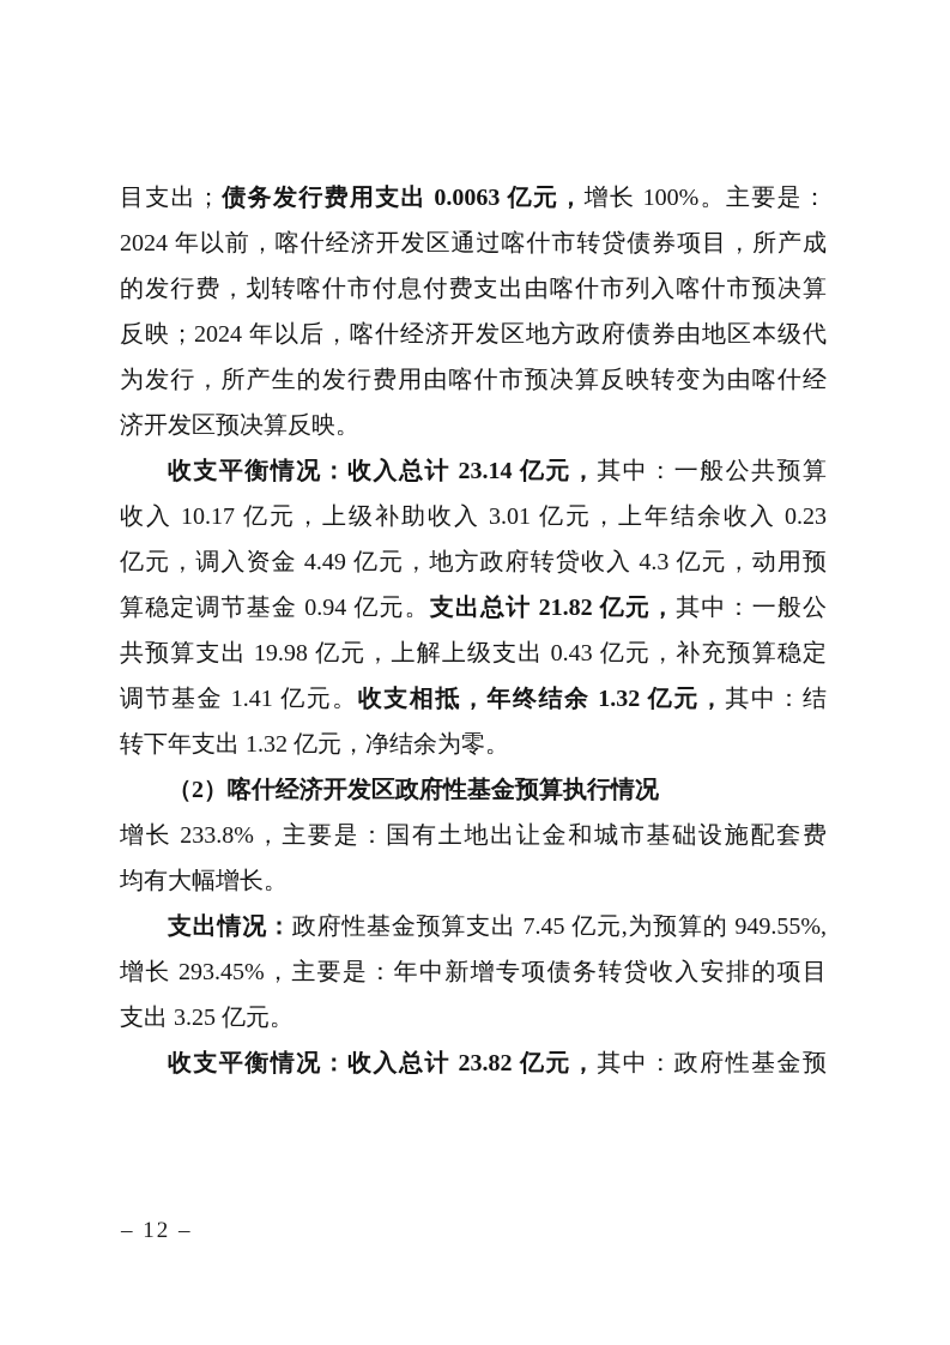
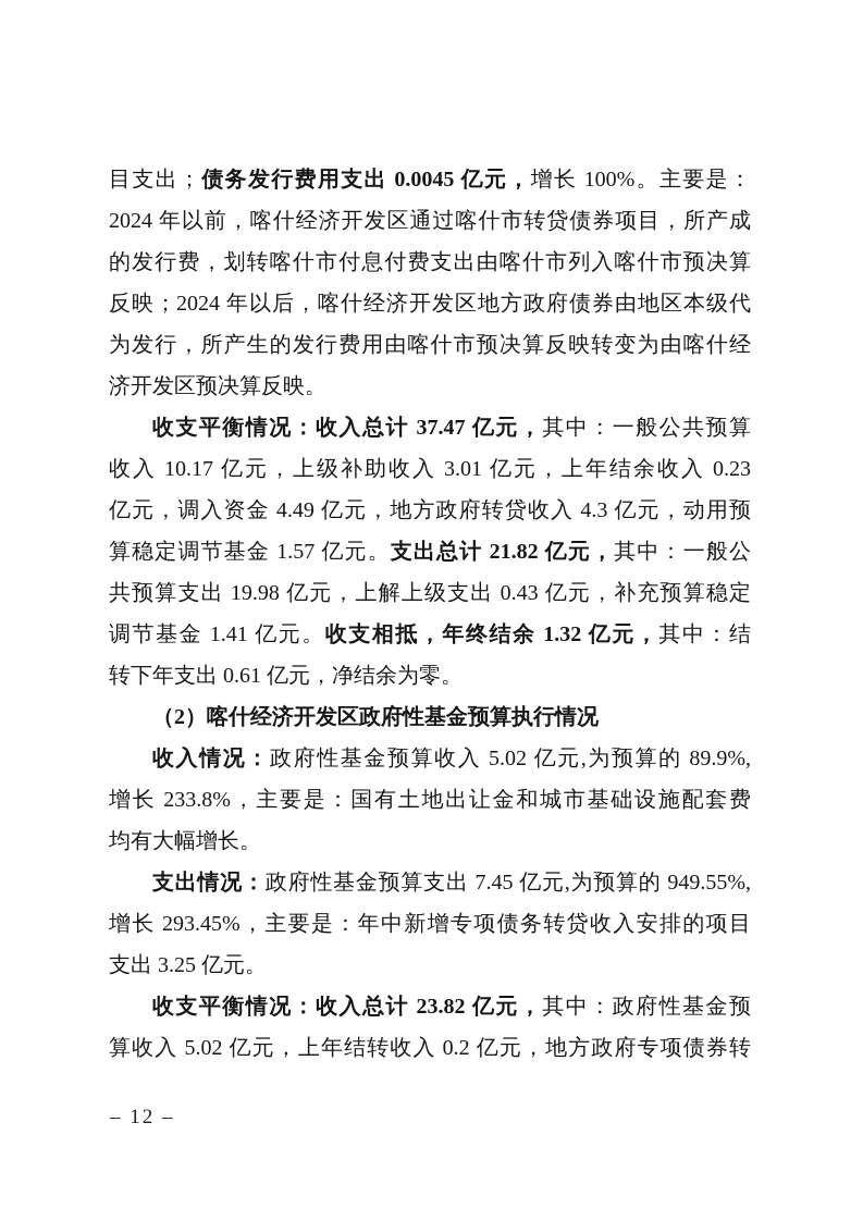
- 目支出；债务发行费用支出 0.0063 亿元，增长 100%。主要是：
+ 目支出；债务发行费用支出 0.0045 亿元，增长 100%。主要是：
  2024 年以前，喀什经济开发区通过喀什市转贷债券项目，所产成
  的发行费，划转喀什市付息付费支出由喀什市列入喀什市预决算
  反映；2024 年以后，喀什经济开发区地方政府债券由地区本级代
  为发行，所产生的发行费用由喀什市预决算反映转变为由喀什经
  济开发区预决算反映。
- 收支平衡情况：收入总计 23.14 亿元，其中：一般公共预算
+ 收支平衡情况：收入总计 37.47 亿元，其中：一般公共预算
  收入 10.17 亿元，上级补助收入 3.01 亿元，上年结余收入 0.23
  亿元，调入资金 4.49 亿元，地方政府转贷收入 4.3 亿元，动用预
- 算稳定调节基金 0.94 亿元。支出总计 21.82 亿元，其中：一般公
+ 算稳定调节基金 1.57 亿元。支出总计 21.82 亿元，其中：一般公
  共预算支出 19.98 亿元，上解上级支出 0.43 亿元，补充预算稳定
  调节基金 1.41 亿元。收支相抵，年终结余 1.32 亿元，其中：结
- 转下年支出 1.32 亿元，净结余为零。
+ 转下年支出 0.61 亿元，净结余为零。
  （2）喀什经济开发区政府性基金预算执行情况
+ 收入情况：政府性基金预算收入 5.02 亿元,为预算的 89.9%,
  增长 233.8%，主要是：国有土地出让金和城市基础设施配套费
  均有大幅增长。
  支出情况：政府性基金预算支出 7.45 亿元,为预算的 949.55%,
  增长 293.45%，主要是：年中新增专项债务转贷收入安排的项目
  支出 3.25 亿元。
  收支平衡情况：收入总计 23.82 亿元，其中：政府性基金预
+ 算收入 5.02 亿元，上年结转收入 0.2 亿元，地方政府专项债券转
  – 12 –
